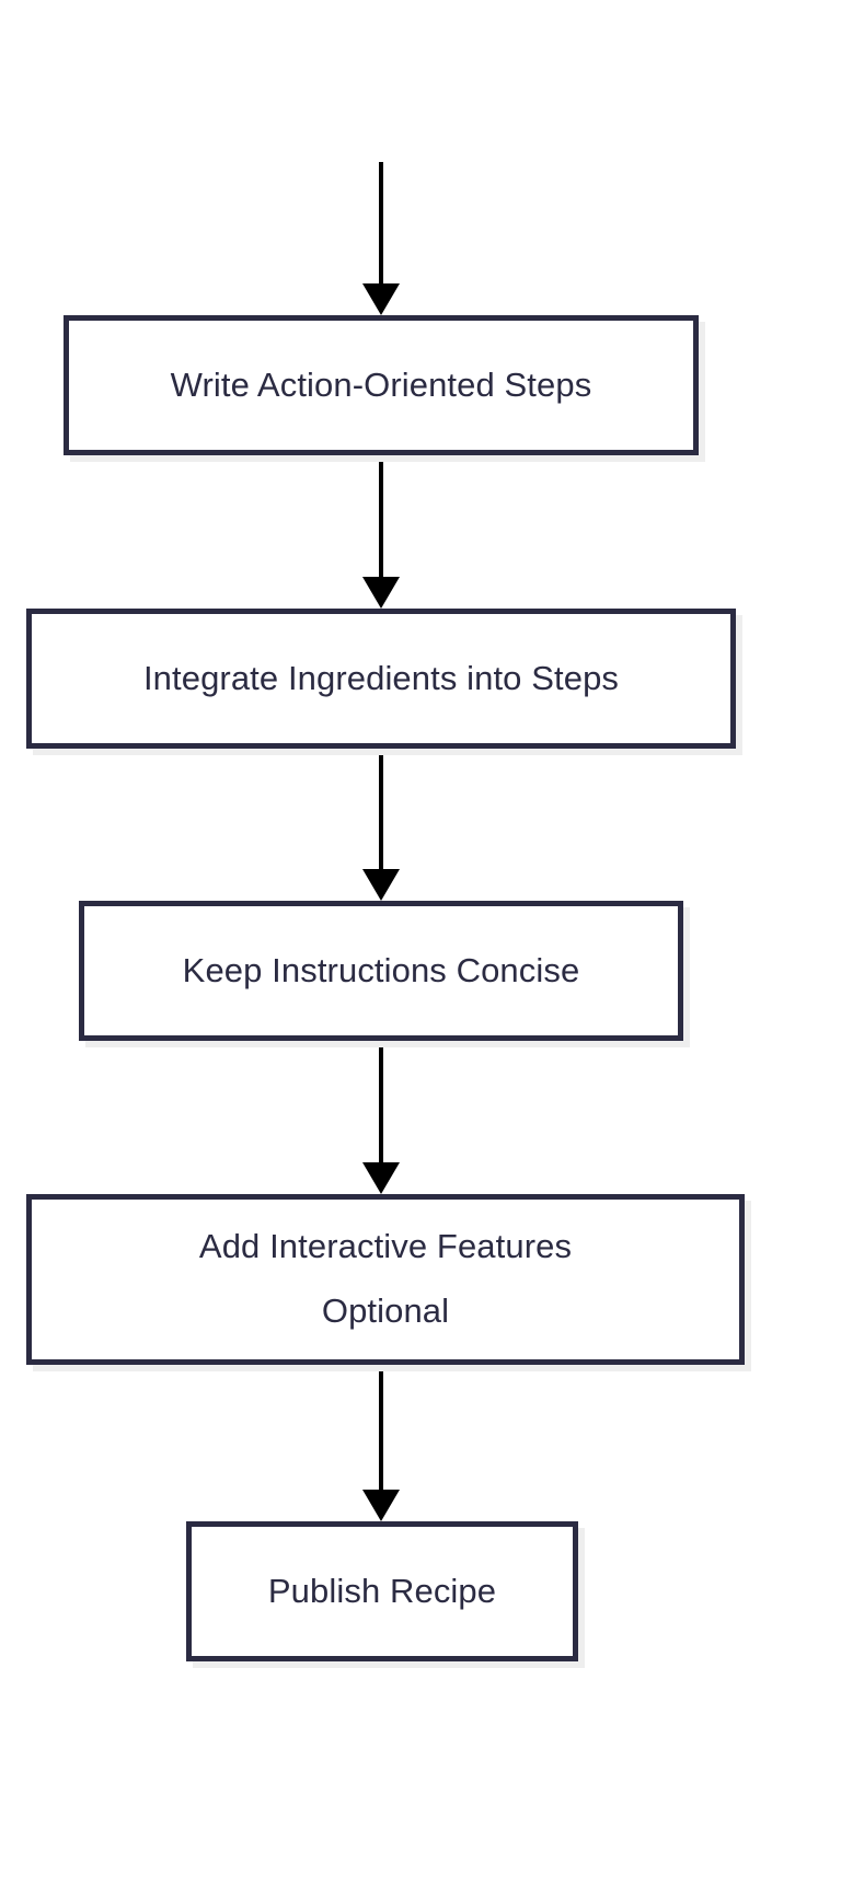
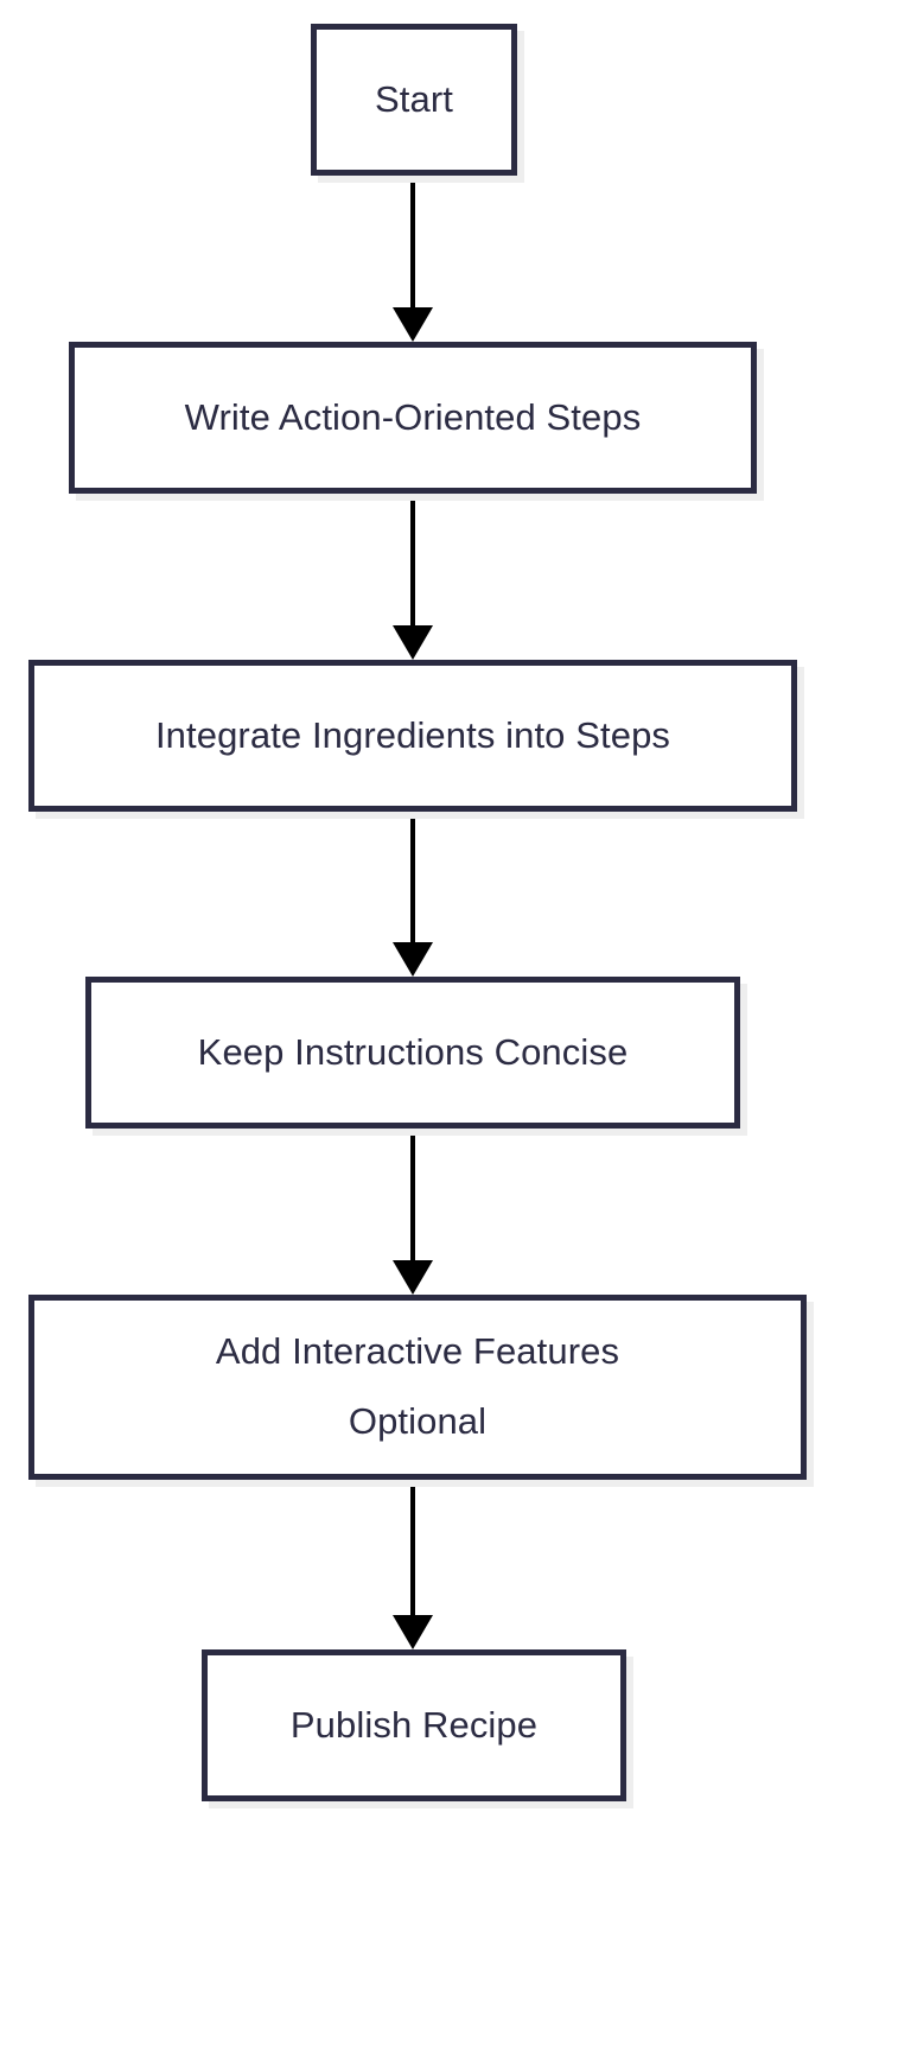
+ Start
  Write Action-Oriented Steps
  Integrate Ingredients into Steps
  Keep Instructions Concise
  Add Interactive Features
  Optional
  Publish Recipe
